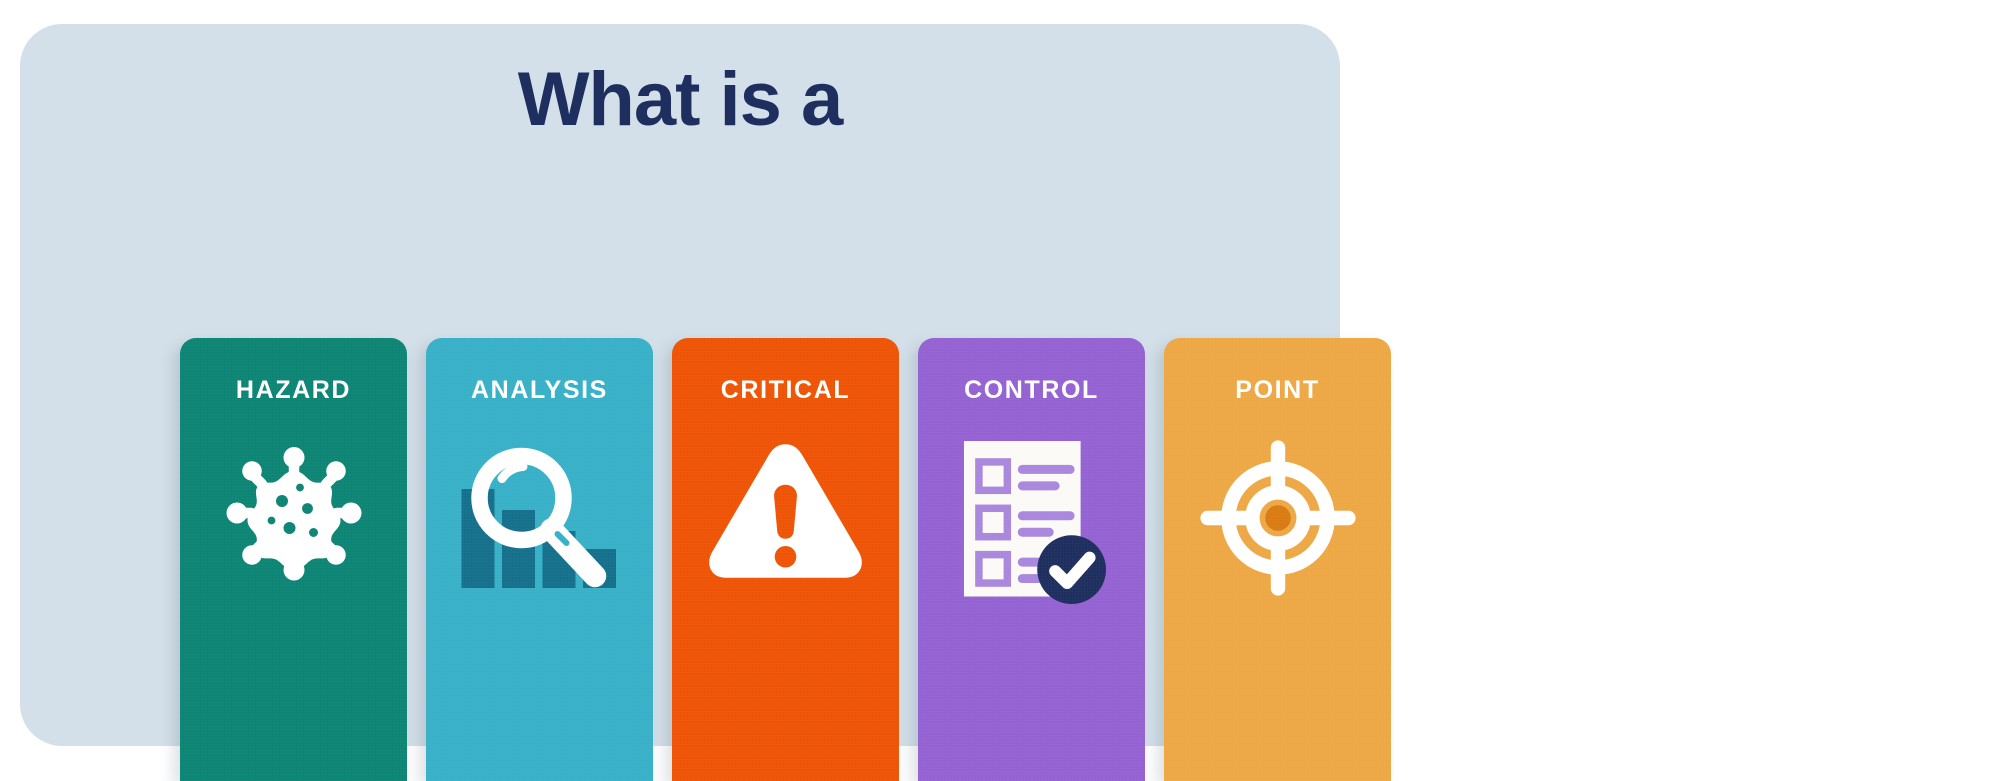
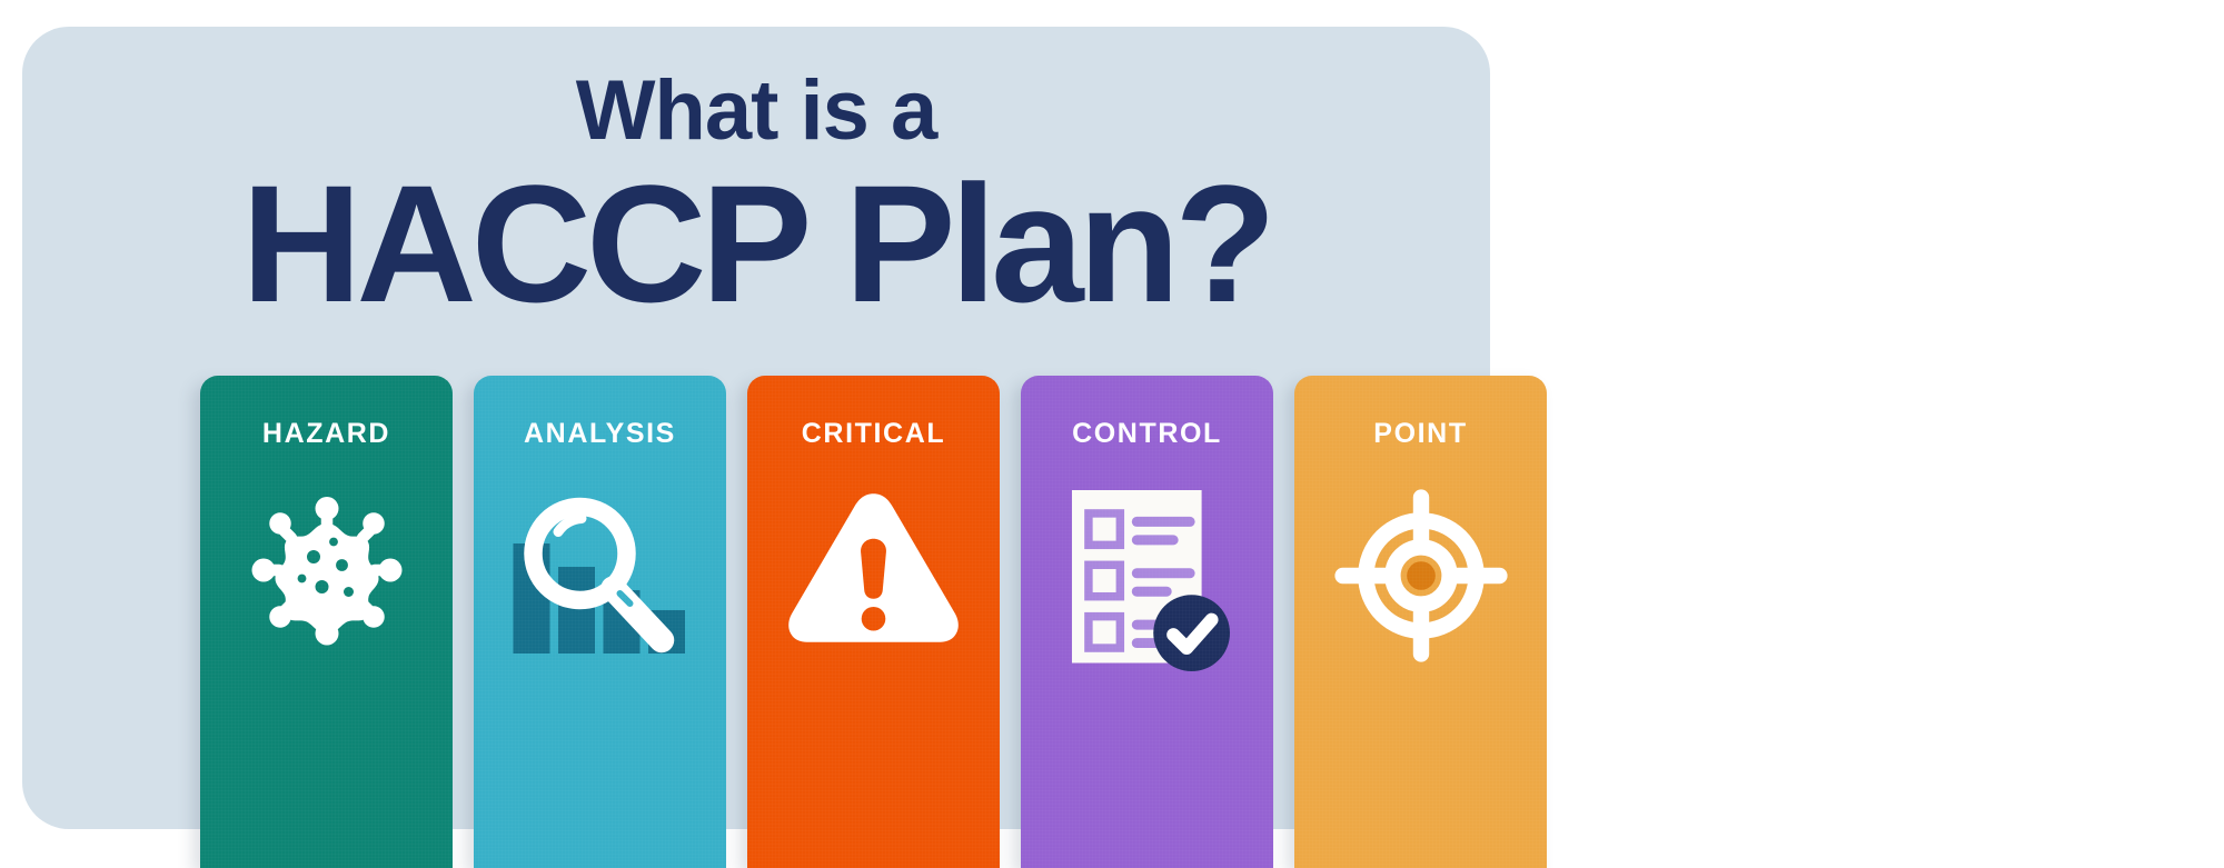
  What is a
+ HACCP Plan?
